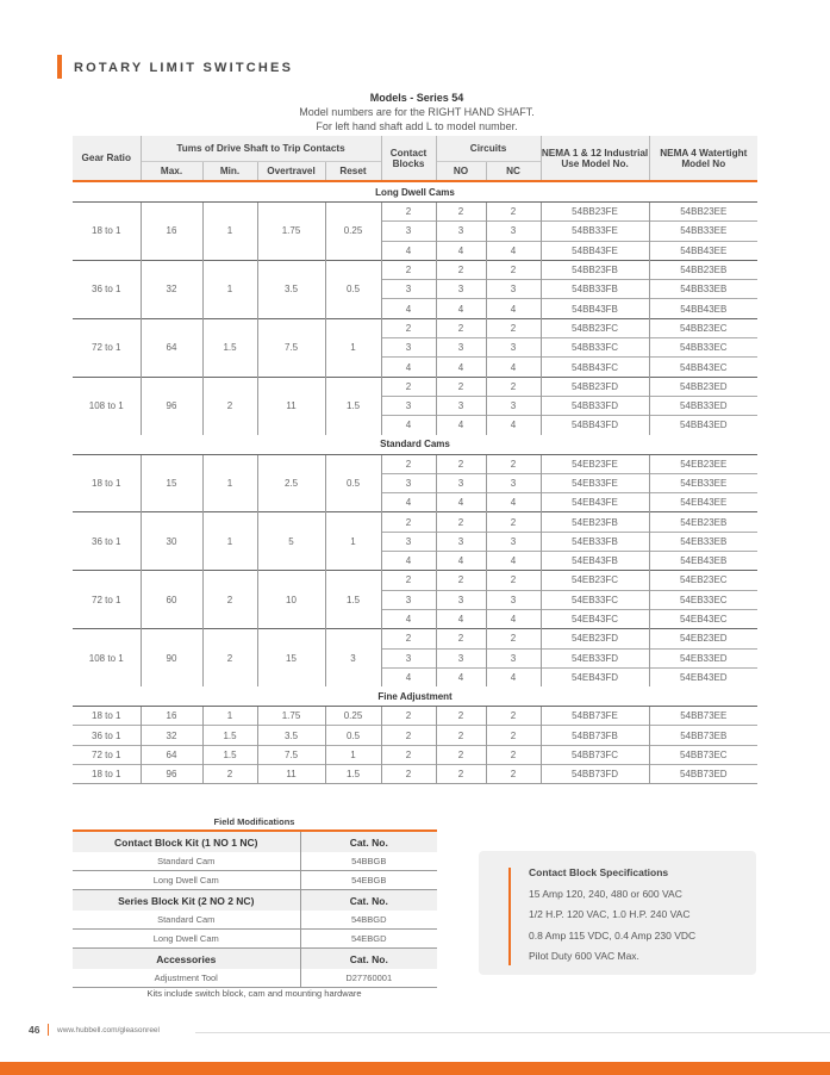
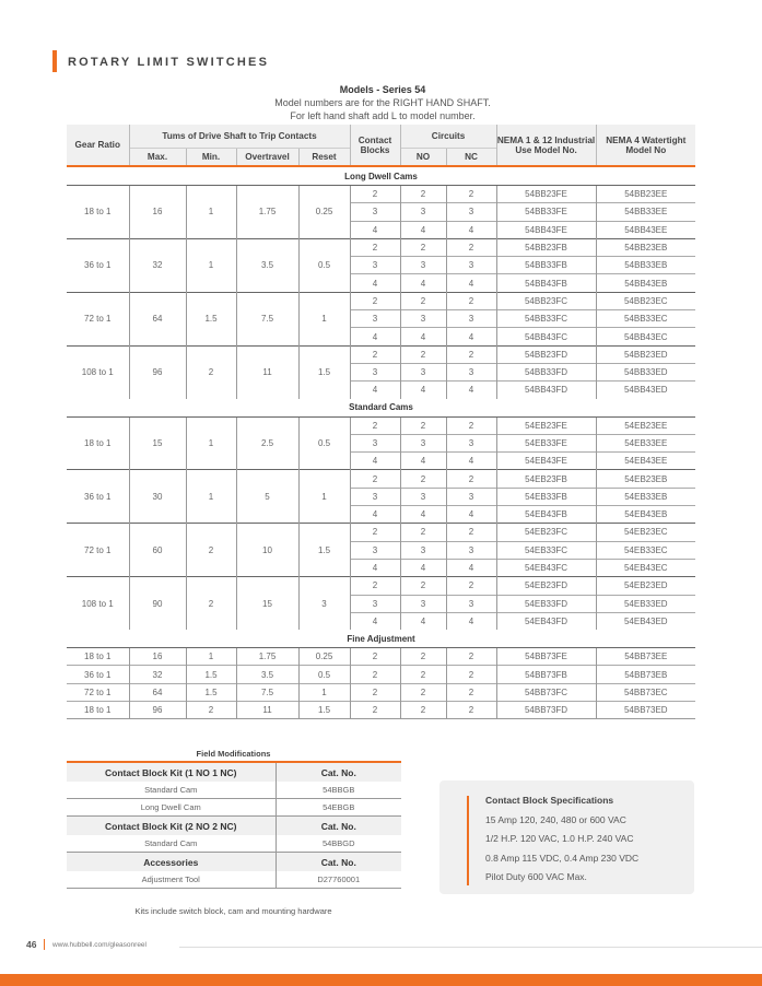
  ROTARY LIMIT SWITCHES
  Models - Series 54
  Model numbers are for the RIGHT HAND SHAFT.
  For left hand shaft add L to model number.
  Gear Ratio	Tums of Drive Shaft to Trip Contacts	Contact Blocks	Circuits	NEMA 1 & 12 Industrial Use Model No.	NEMA 4 Watertight Model No
  Max.	Min.	Overtravel	Reset	NO	NC
  Long Dwell Cams
  18 to 1	16	1	1.75	0.25	2	2	2	54BB23FE	54BB23EE
  3	3	3	54BB33FE	54BB33EE
  4	4	4	54BB43FE	54BB43EE
  36 to 1	32	1	3.5	0.5	2	2	2	54BB23FB	54BB23EB
  3	3	3	54BB33FB	54BB33EB
  4	4	4	54BB43FB	54BB43EB
  72 to 1	64	1.5	7.5	1	2	2	2	54BB23FC	54BB23EC
  3	3	3	54BB33FC	54BB33EC
  4	4	4	54BB43FC	54BB43EC
  108 to 1	96	2	11	1.5	2	2	2	54BB23FD	54BB23ED
  3	3	3	54BB33FD	54BB33ED
  4	4	4	54BB43FD	54BB43ED
  Standard Cams
  18 to 1	15	1	2.5	0.5	2	2	2	54EB23FE	54EB23EE
  3	3	3	54EB33FE	54EB33EE
  4	4	4	54EB43FE	54EB43EE
  36 to 1	30	1	5	1	2	2	2	54EB23FB	54EB23EB
  3	3	3	54EB33FB	54EB33EB
  4	4	4	54EB43FB	54EB43EB
  72 to 1	60	2	10	1.5	2	2	2	54EB23FC	54EB23EC
  3	3	3	54EB33FC	54EB33EC
  4	4	4	54EB43FC	54EB43EC
  108 to 1	90	2	15	3	2	2	2	54EB23FD	54EB23ED
  3	3	3	54EB33FD	54EB33ED
  4	4	4	54EB43FD	54EB43ED
  Fine Adjustment
  18 to 1	16	1	1.75	0.25	2	2	2	54BB73FE	54BB73EE
  36 to 1	32	1.5	3.5	0.5	2	2	2	54BB73FB	54BB73EB
  72 to 1	64	1.5	7.5	1	2	2	2	54BB73FC	54BB73EC
  18 to 1	96	2	11	1.5	2	2	2	54BB73FD	54BB73ED
  Field Modifications
  Contact Block Kit (1 NO 1 NC)	Cat. No.
  Standard Cam	54BBGB
  Long Dwell Cam	54EBGB
- Series Block Kit (2 NO 2 NC)	Cat. No.
+ Contact Block Kit (2 NO 2 NC)	Cat. No.
  Standard Cam	54BBGD
- Long Dwell Cam	54EBGD
  Accessories	Cat. No.
  Adjustment Tool	D27760001
  Kits include switch block, cam and mounting hardware
  Contact Block Specifications
  15 Amp 120, 240, 480 or 600 VAC
  1/2 H.P. 120 VAC, 1.0 H.P. 240 VAC
  0.8 Amp 115 VDC, 0.4 Amp 230 VDC
  Pilot Duty 600 VAC Max.
  46
